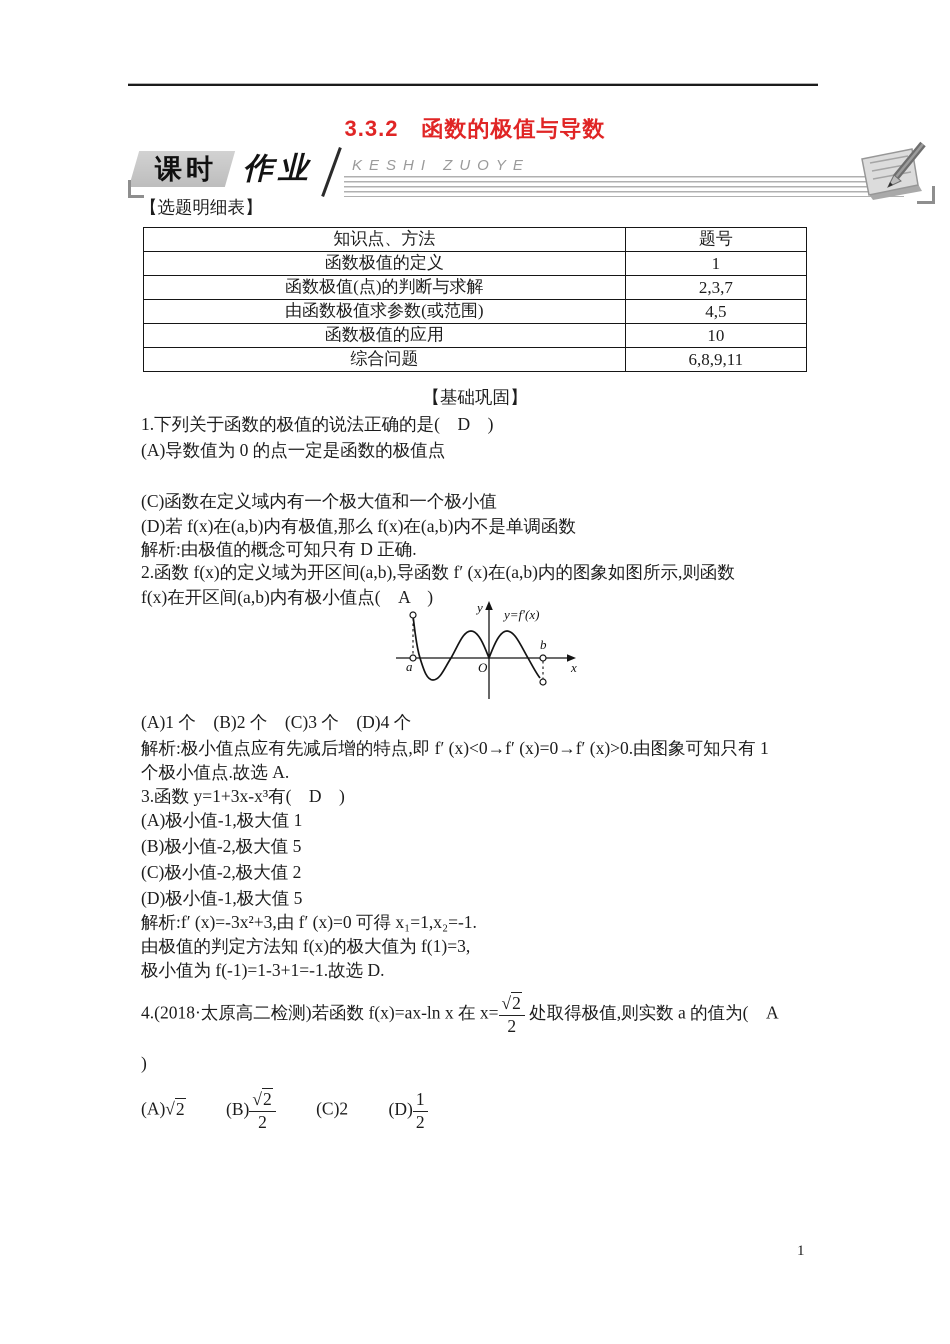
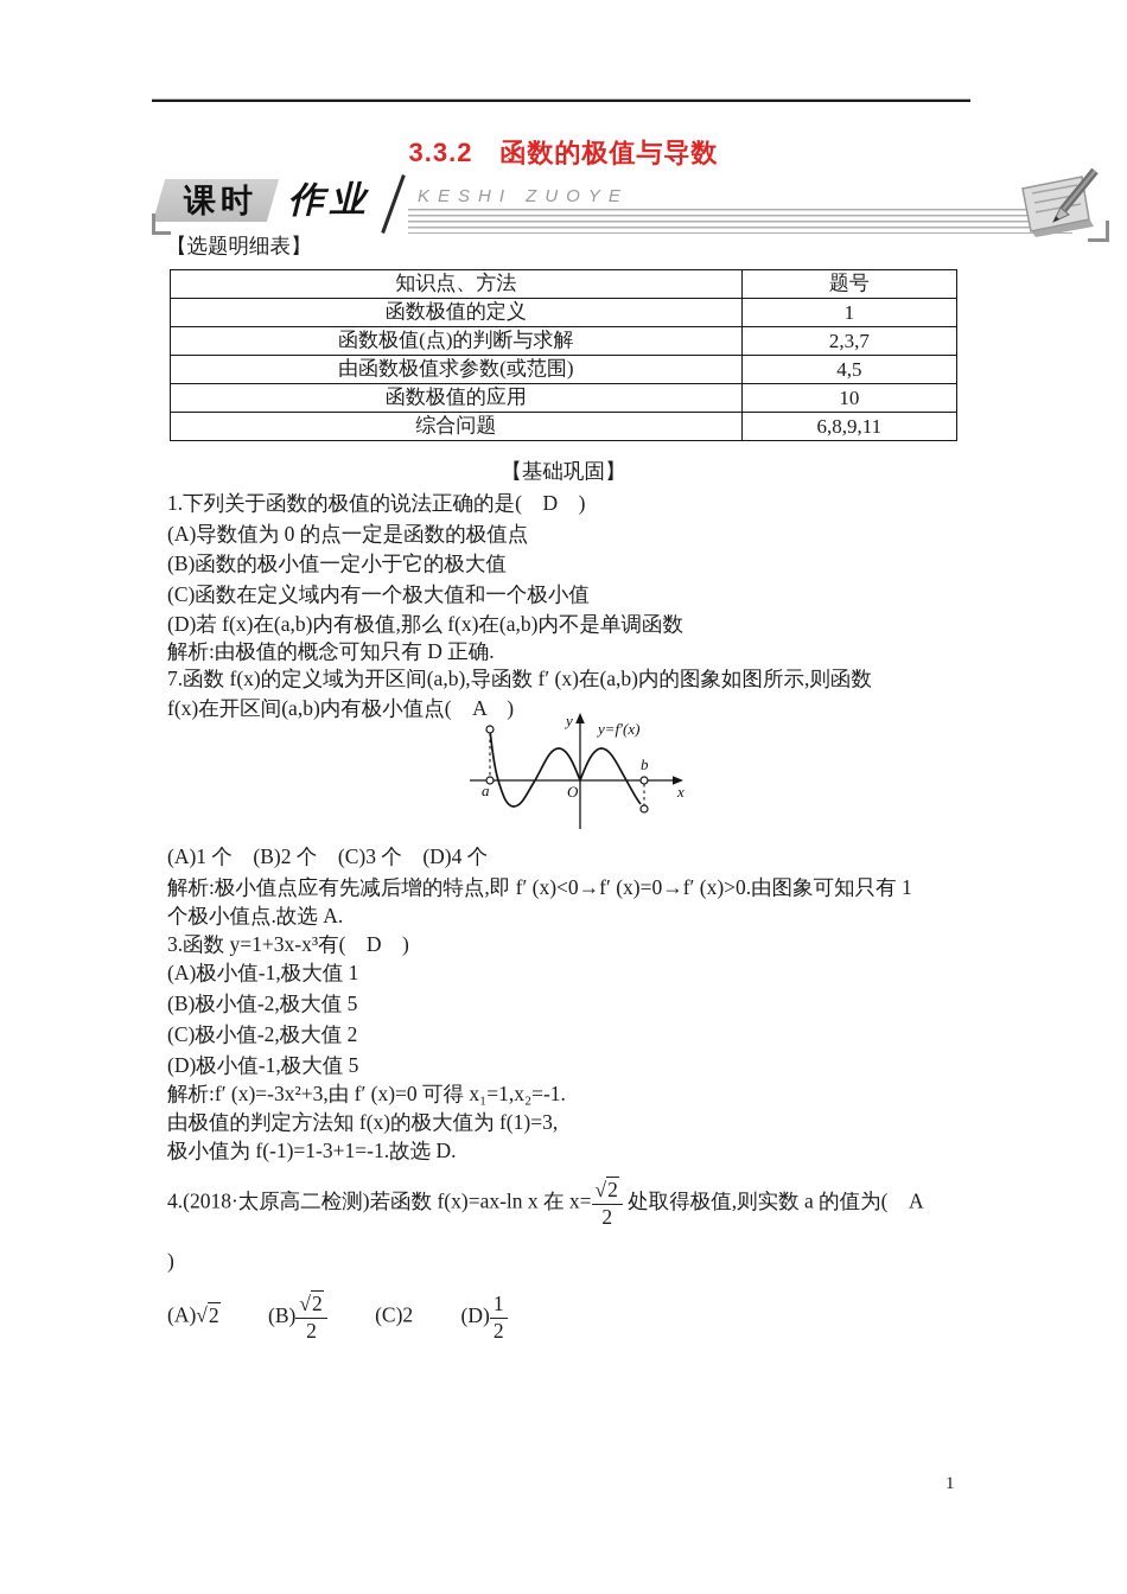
  3.3.2 函数的极值与导数
  课时
  作业
  KESHI ZUOYE
  【选题明细表】
  知识点、方法	题号
  函数极值的定义	1
  函数极值(点)的判断与求解	2,3,7
  由函数极值求参数(或范围)	4,5
  函数极值的应用	10
  综合问题	6,8,9,11
  【基础巩固】
  1.下列关于函数的极值的说法正确的是( D )
  (A)导数值为 0 的点一定是函数的极值点
+ (B)函数的极小值一定小于它的极大值
  (C)函数在定义域内有一个极大值和一个极小值
  (D)若 f(x)在(a,b)内有极值,那么 f(x)在(a,b)内不是单调函数
  解析:由极值的概念可知只有 D 正确.
- 2.函数 f(x)的定义域为开区间(a,b),导函数 f′ (x)在(a,b)内的图象如图所示,则函数
+ 7.函数 f(x)的定义域为开区间(a,b),导函数 f′ (x)在(a,b)内的图象如图所示,则函数
  f(x)在开区间(a,b)内有极小值点( A )
  y
  x
  O
  a
  b
  y=f′(x)
  (A)1 个 (B)2 个 (C)3 个 (D)4 个
  解析:极小值点应有先减后增的特点,即 f′ (x)<0→f′ (x)=0→f′ (x)>0.由图象可知只有 1
  个极小值点.故选 A.
  3.函数 y=1+3x-x³有( D )
  (A)极小值-1,极大值 1
  (B)极小值-2,极大值 5
  (C)极小值-2,极大值 2
  (D)极小值-1,极大值 5
  解析:f′ (x)=-3x²+3,由 f′ (x)=0 可得 x₁=1,x₂=-1.
  由极值的判定方法知 f(x)的极大值为 f(1)=3,
  极小值为 f(-1)=1-3+1=-1.故选 D.
  4.(2018·太原高二检测)若函数 f(x)=ax-ln x 在 x=
  √2
  2
  处取得极值,则实数 a 的值为( A
  )
  (A)√2 (B)
  √2
  2
  (C)2 (D)
  1
  2
  1
